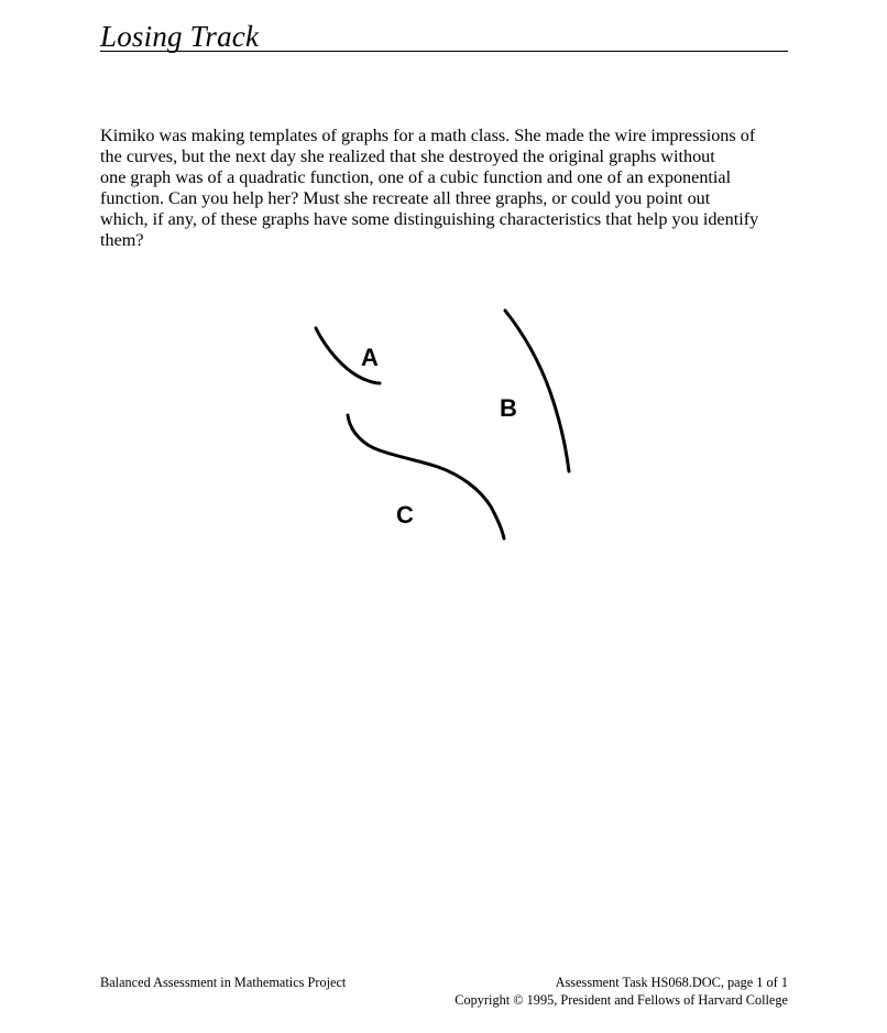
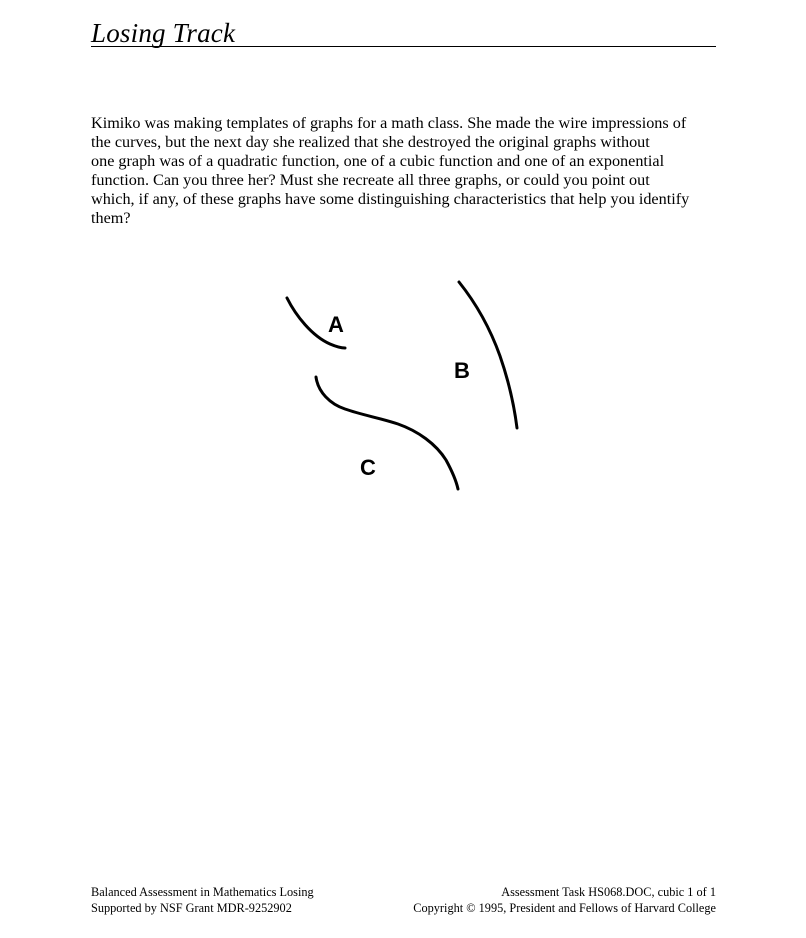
  Losing Track
  Kimiko was making templates of graphs for a math class. She made the wire impressions of
  the curves, but the next day she realized that she destroyed the original graphs without
  one graph was of a quadratic function, one of a cubic function and one of an exponential
- function. Can you help her? Must she recreate all three graphs, or could you point out
+ function. Can you three her? Must she recreate all three graphs, or could you point out
  which, if any, of these graphs have some distinguishing characteristics that help you identify
  them?
  A
  B
  C
- Balanced Assessment in Mathematics Project
+ Balanced Assessment in Mathematics Losing
+ Supported by NSF Grant MDR-9252902
- Assessment Task HS068.DOC, page 1 of 1
+ Assessment Task HS068.DOC, cubic 1 of 1
  Copyright © 1995, President and Fellows of Harvard College
